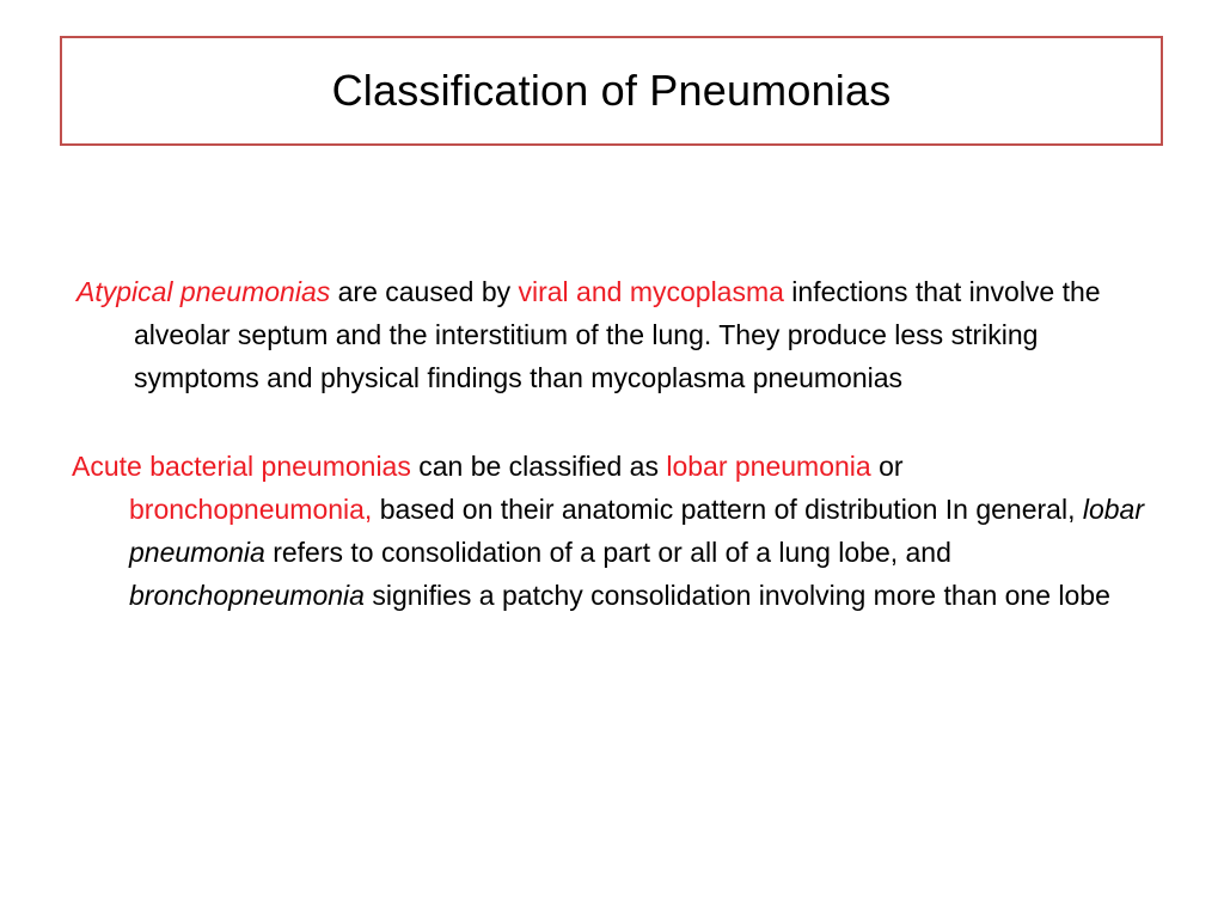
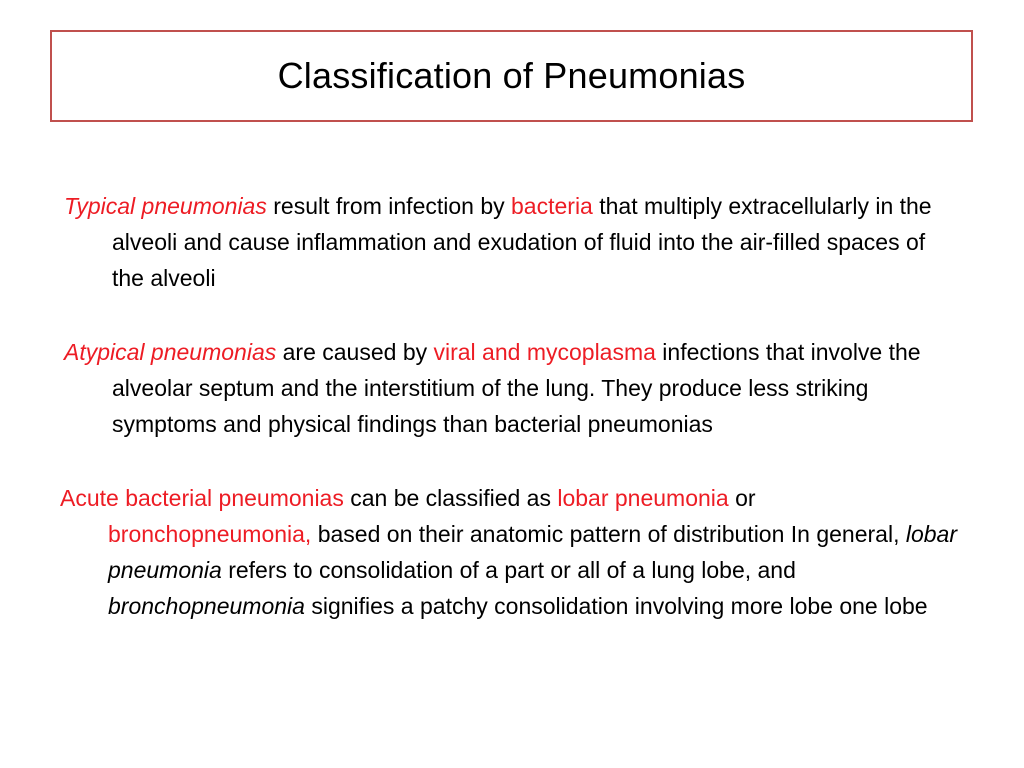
  Classification of Pneumonias
+ Typical pneumonias result from infection by bacteria that multiply extracellularly in the alveoli and cause inflammation and exudation of fluid into the air-filled spaces of the alveoli
- Atypical pneumonias are caused by viral and mycoplasma infections that involve the alveolar septum and the interstitium of the lung. They produce less striking symptoms and physical findings than mycoplasma pneumonias
+ Atypical pneumonias are caused by viral and mycoplasma infections that involve the alveolar septum and the interstitium of the lung. They produce less striking symptoms and physical findings than bacterial pneumonias
- Acute bacterial pneumonias can be classified as lobar pneumonia or bronchopneumonia, based on their anatomic pattern of distribution In general, lobar pneumonia refers to consolidation of a part or all of a lung lobe, and bronchopneumonia signifies a patchy consolidation involving more than one lobe
+ Acute bacterial pneumonias can be classified as lobar pneumonia or bronchopneumonia, based on their anatomic pattern of distribution In general, lobar pneumonia refers to consolidation of a part or all of a lung lobe, and bronchopneumonia signifies a patchy consolidation involving more lobe one lobe
